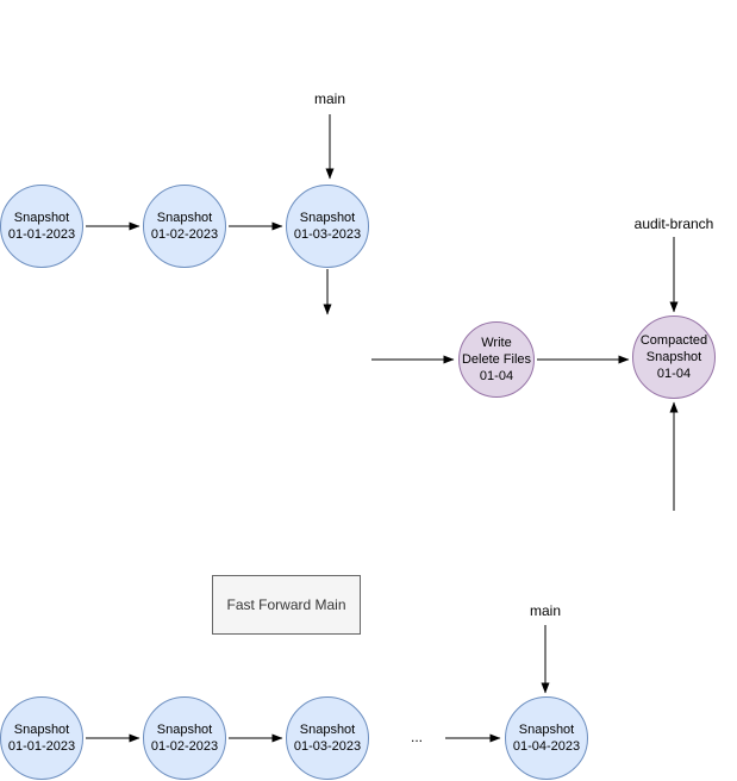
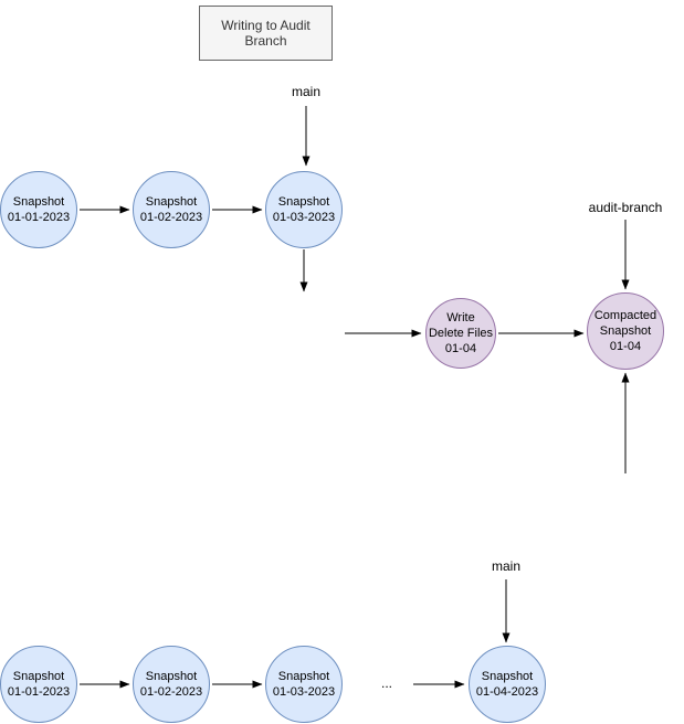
+ Writing to Audit
+ Branch
  main
  Snapshot
  01-01-2023
  Snapshot
  01-02-2023
  Snapshot
  01-03-2023
  Write
  Delete Files
  01-04
  Compacted
  Snapshot
  01-04
  audit-branch
- Fast Forward Main
  main
  Snapshot
  01-01-2023
  Snapshot
  01-02-2023
  Snapshot
  01-03-2023
  ...
  Snapshot
  01-04-2023
